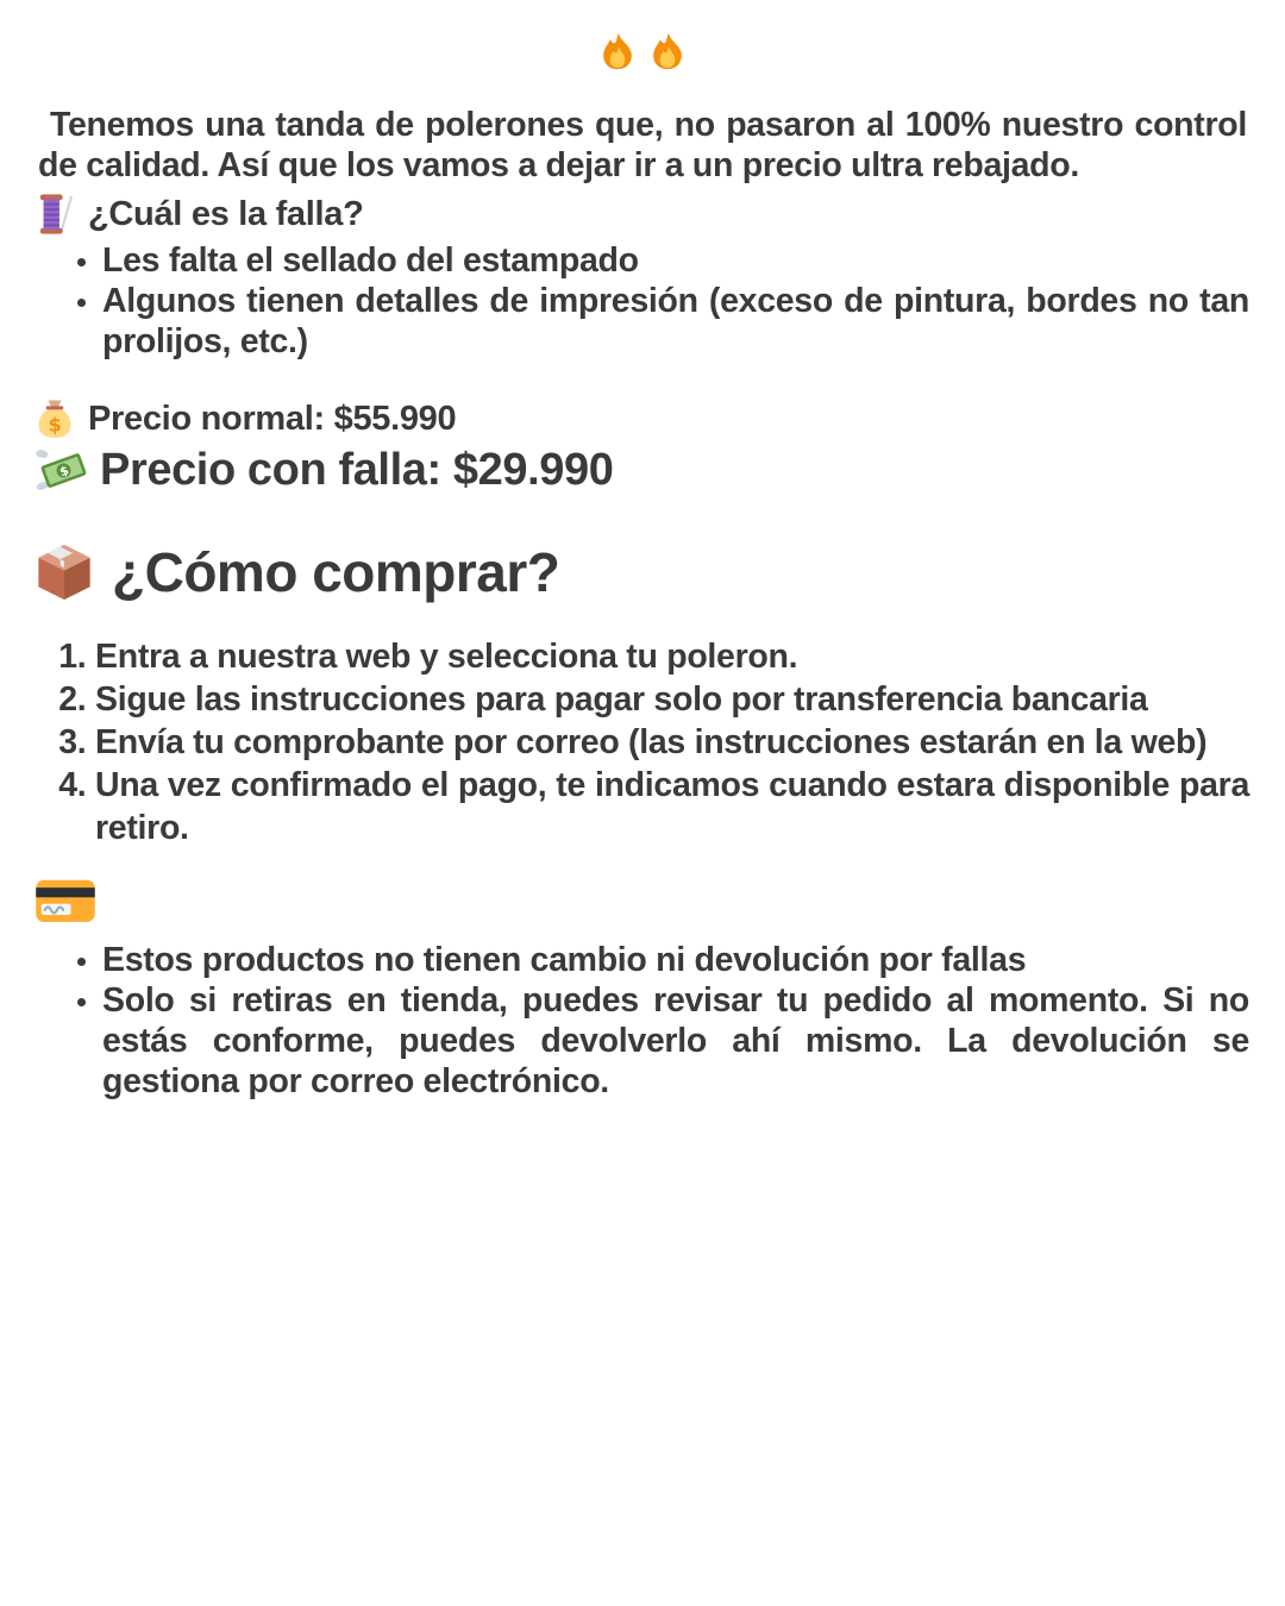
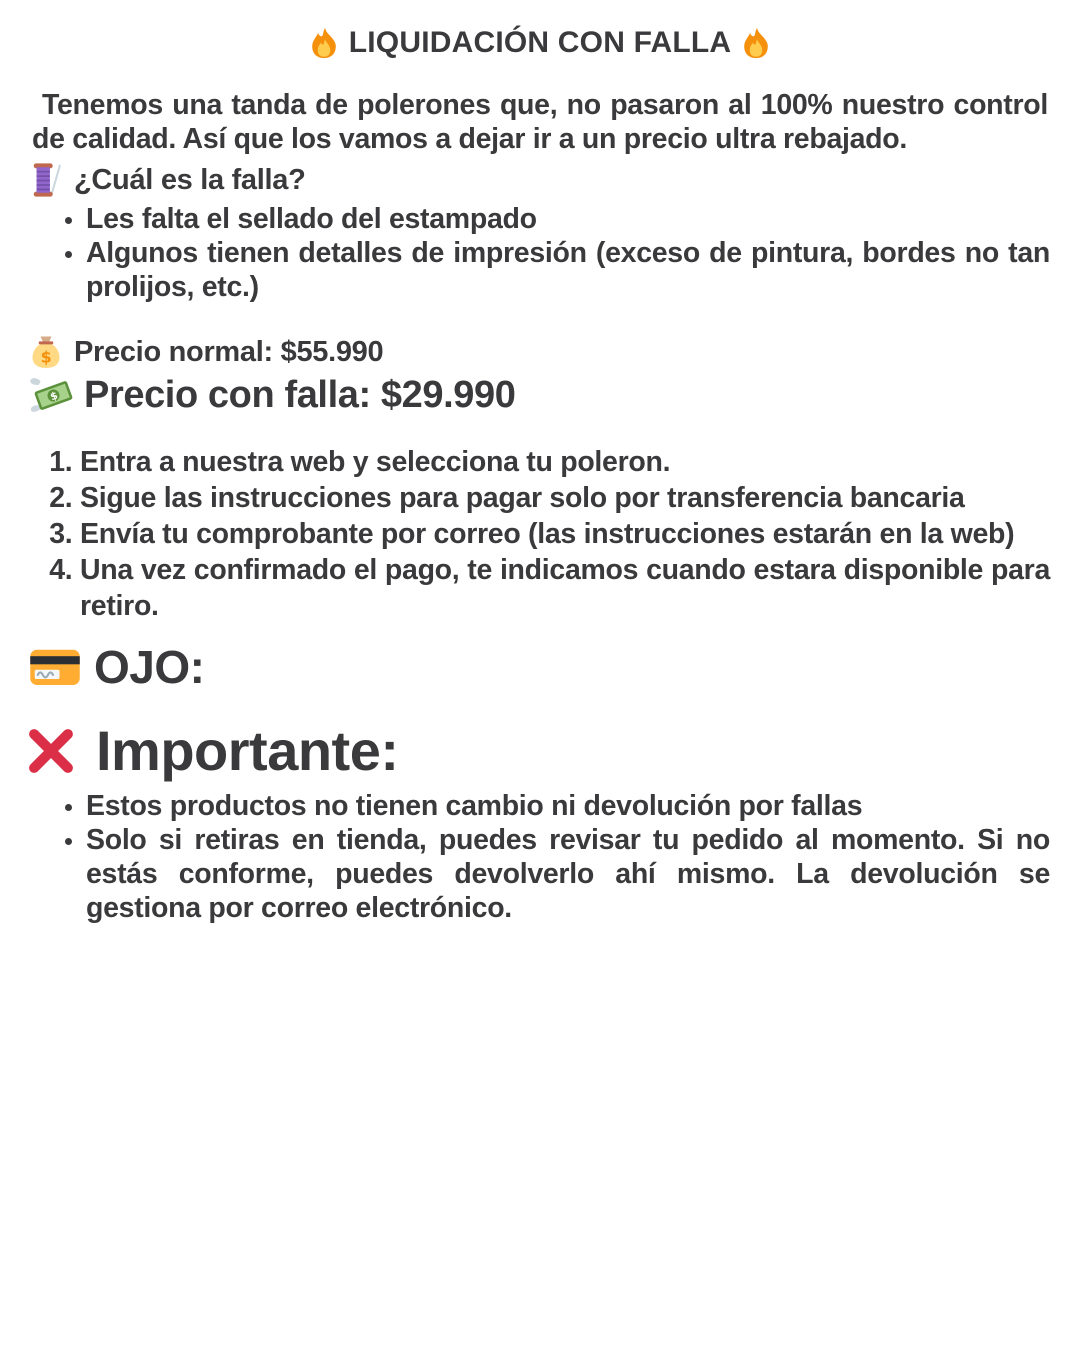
+ LIQUIDACIÓN CON FALLA
  Tenemos una tanda de polerones que, no pasaron al 100% nuestro control de calidad. Así que los vamos a dejar ir a un precio ultra rebajado.
  ¿Cuál es la falla?
  Les falta el sellado del estampado
  Algunos tienen detalles de impresión (exceso de pintura, bordes no tan prolijos, etc.)
  $
  Precio normal: $55.990
  Precio con falla: $29.990
- ¿Cómo comprar?
  Entra a nuestra web y selecciona tu poleron.
  Sigue las instrucciones para pagar solo por transferencia bancaria
  Envía tu comprobante por correo (las instrucciones estarán en la web)
  Una vez confirmado el pago, te indicamos cuando estara disponible para retiro.
+ OJO:
+ Importante:
  Estos productos no tienen cambio ni devolución por fallas
  Solo si retiras en tienda, puedes revisar tu pedido al momento. Si no estás conforme, puedes devolverlo ahí mismo. La devolución se gestiona por correo electrónico.
